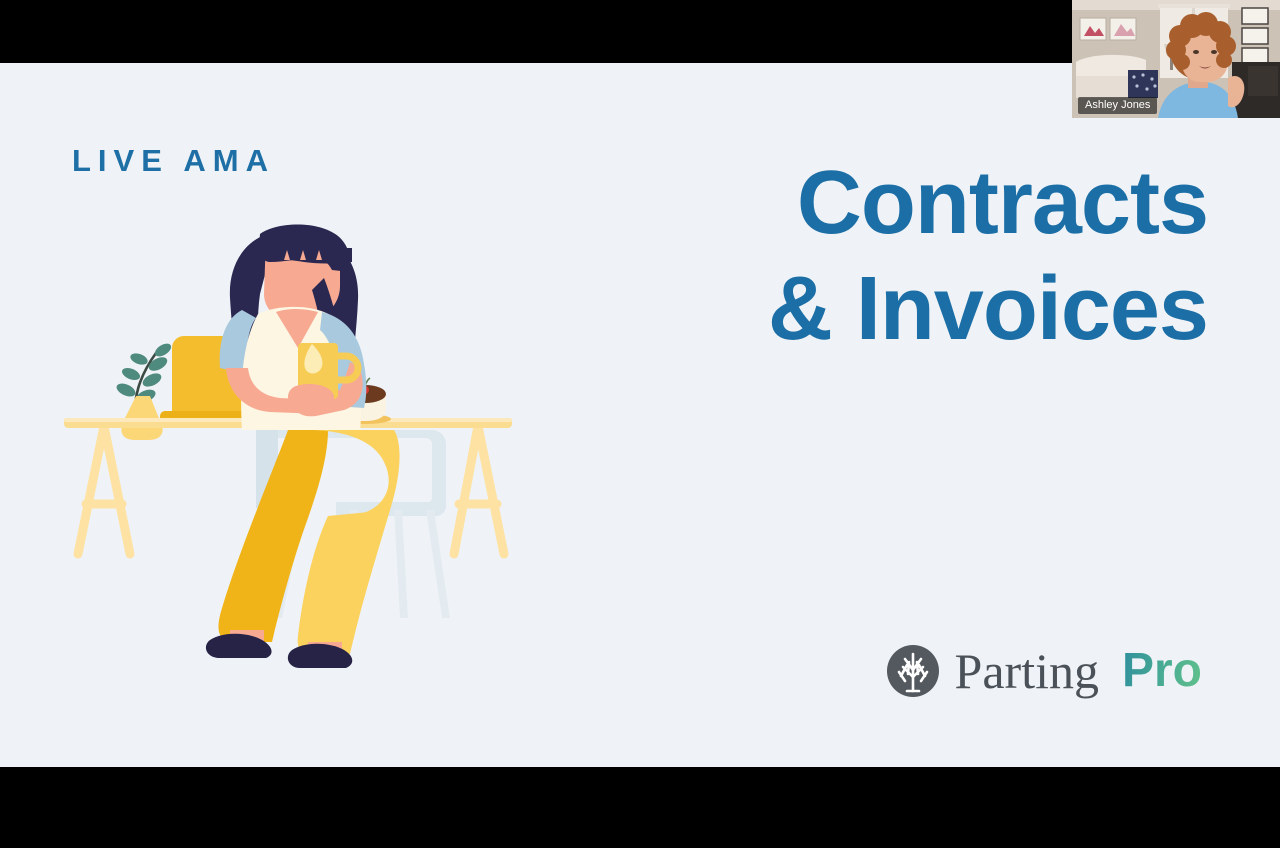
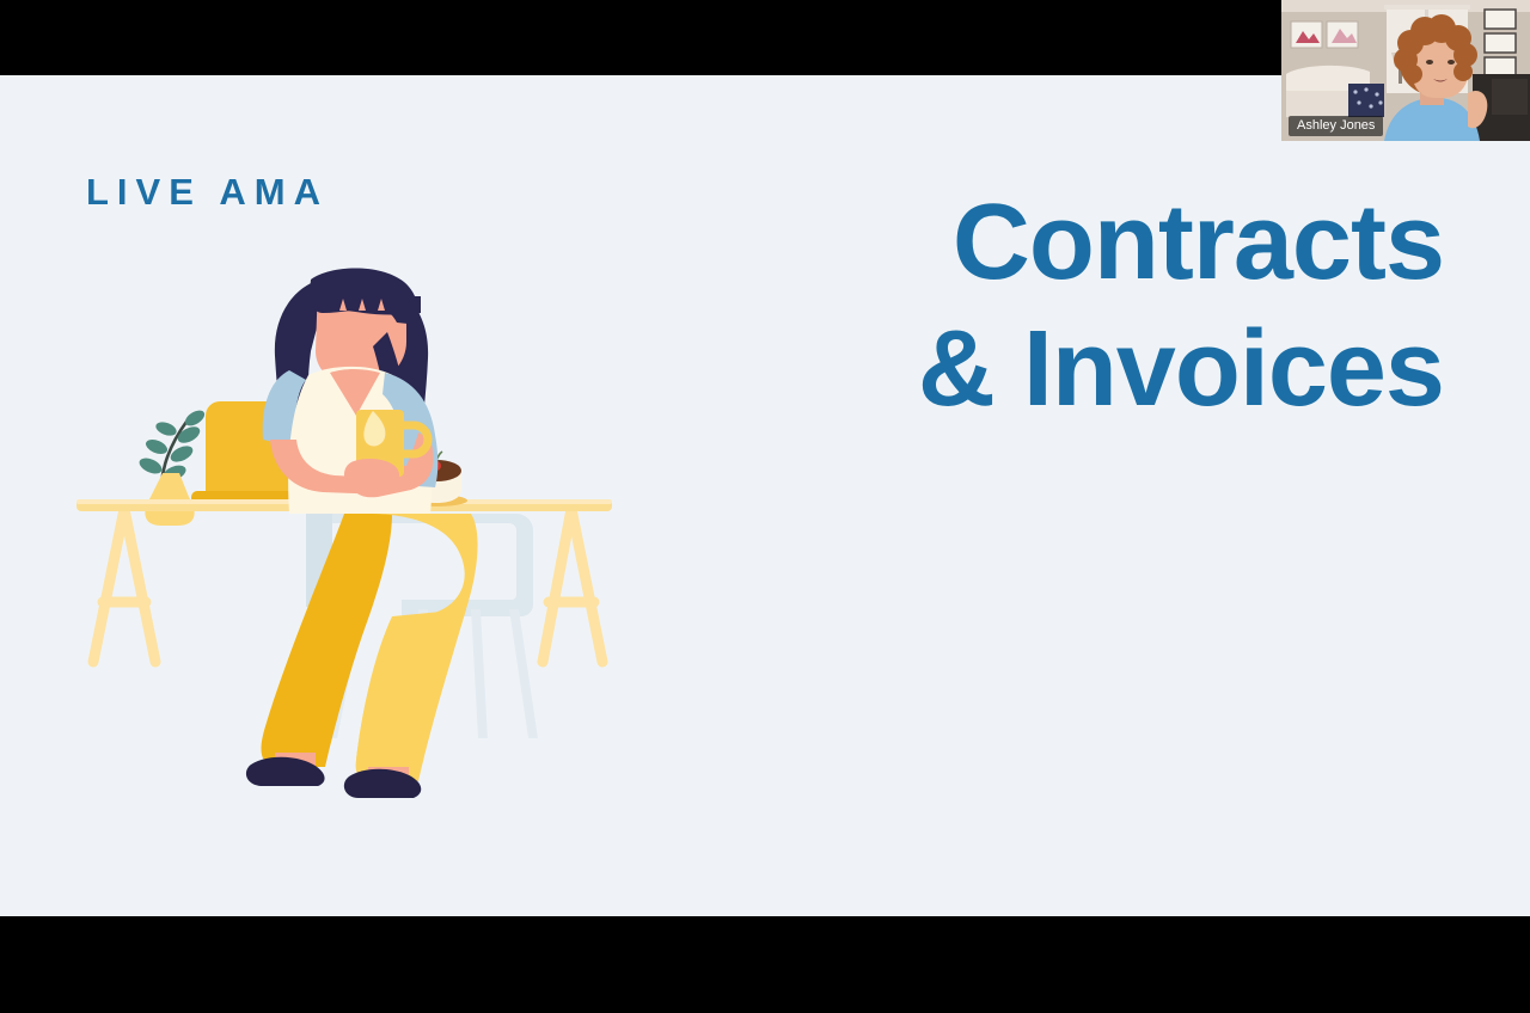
  LIVE AMA
  Contracts
  & Invoices
- Parting
- Pro
  Ashley Jones
